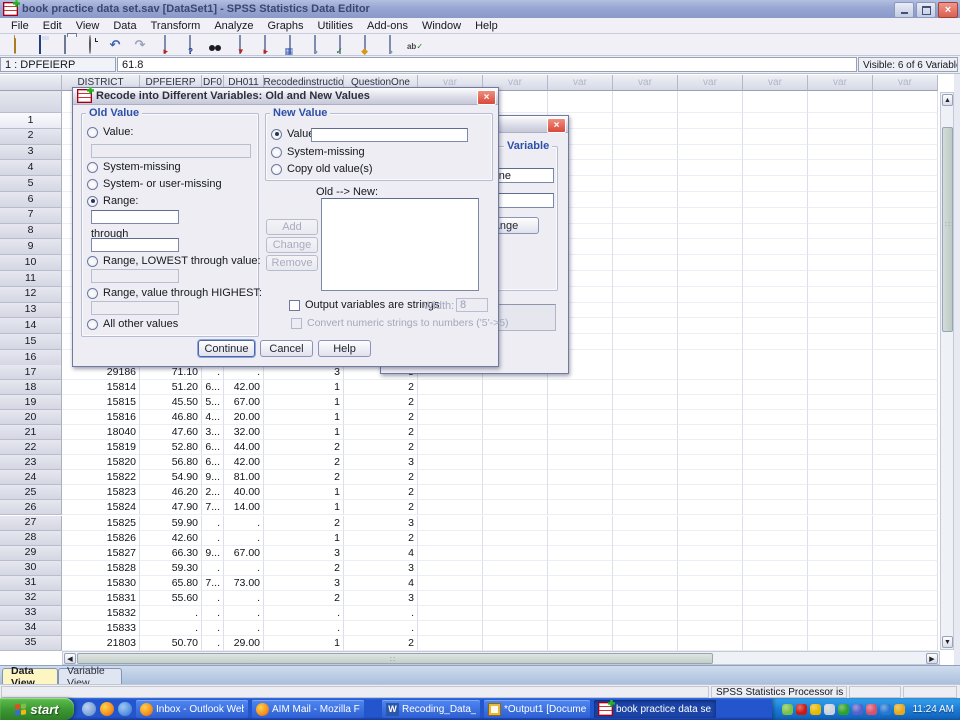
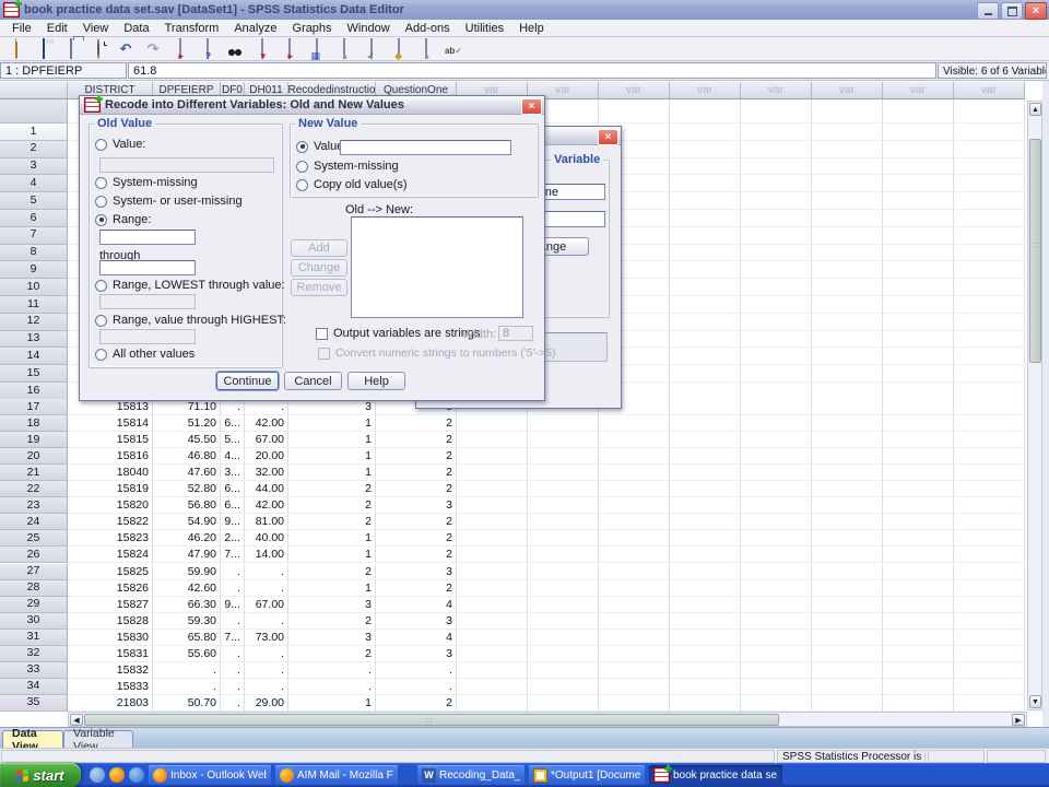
  book practice data set.sav [DataSet1] - SPSS Statistics Data Editor
  ×
  File
  Edit
  View
  Data
  Transform
  Analyze
  Graphs
- Utilities
+ Window
  Add-ons
- Window
+ Utilities
  Help
  ↶
  ↷
  ab✓
  1 : DPFEIERP
  61.8
  Visible: 6 of 6 Variabl
  DISTRICT
  DPFEIERP
  DF0
  DH011
  Recodedinstructio
  QuestionOne
  var
  var
  var
  var
  var
  var
  var
  var
  1
  2
  3
  4
  5
  6
  7
  8
  9
  10
  11
  12
  13
  14
  15
  16
  17
- 29186
+ 15813
  71.10
  .
  .
  3
  18
  15814
  51.20
  6...
  42.00
  1
  2
  19
  15815
  45.50
  5...
  67.00
  1
  2
  20
  15816
  46.80
  4...
  20.00
  1
  2
  21
  18040
  47.60
  3...
  32.00
  1
  2
  22
  15819
  52.80
  6...
  44.00
  2
  2
  23
  15820
  56.80
  6...
  42.00
  2
  3
  24
  15822
  54.90
  9...
  81.00
  2
  2
  25
  15823
  46.20
  2...
  40.00
  1
  2
  26
  15824
  47.90
  7...
  14.00
  1
  2
  27
  15825
  59.90
  .
  .
  2
  3
  28
  15826
  42.60
  .
  .
  1
  2
  29
  15827
  66.30
  9...
  67.00
  3
  4
  30
  15828
  59.30
  .
  .
  2
  3
  31
  15830
  65.80
  7...
  73.00
  3
  4
  32
  15831
  55.60
  .
  .
  2
  3
  33
  15832
  .
  .
  .
  .
  .
  34
  15833
  .
  .
  .
  .
  .
  35
  21803
  50.70
  .
  29.00
  1
  2
  ∷
  ∷
  Data View
  Variable View
  SPSS Statistics Processor is
  start
  Inbox - Outlook We
  AIM Mail - Mozilla F
  W
  *Output1 [Docume
  book practice data se
- 11:24 AM
  ×
  Variable
  Recode into Different Variables: Old and New Values
  ×
  Old Value
  Value:
  System-missing
  System- or user-missing
  Range:
  through
  Range, LOWEST through value:
  Range, value through HIGHEST:
  All other values
  New Value
  System-missing
  Copy old value(s)
  New -->
  Old --> New:
  Add
  Change
  Remove
  Output variables are strings
  Width:
  8
  Convert numeric strings to numbers ('5'->5)
  Continue
  Cancel
  Help
